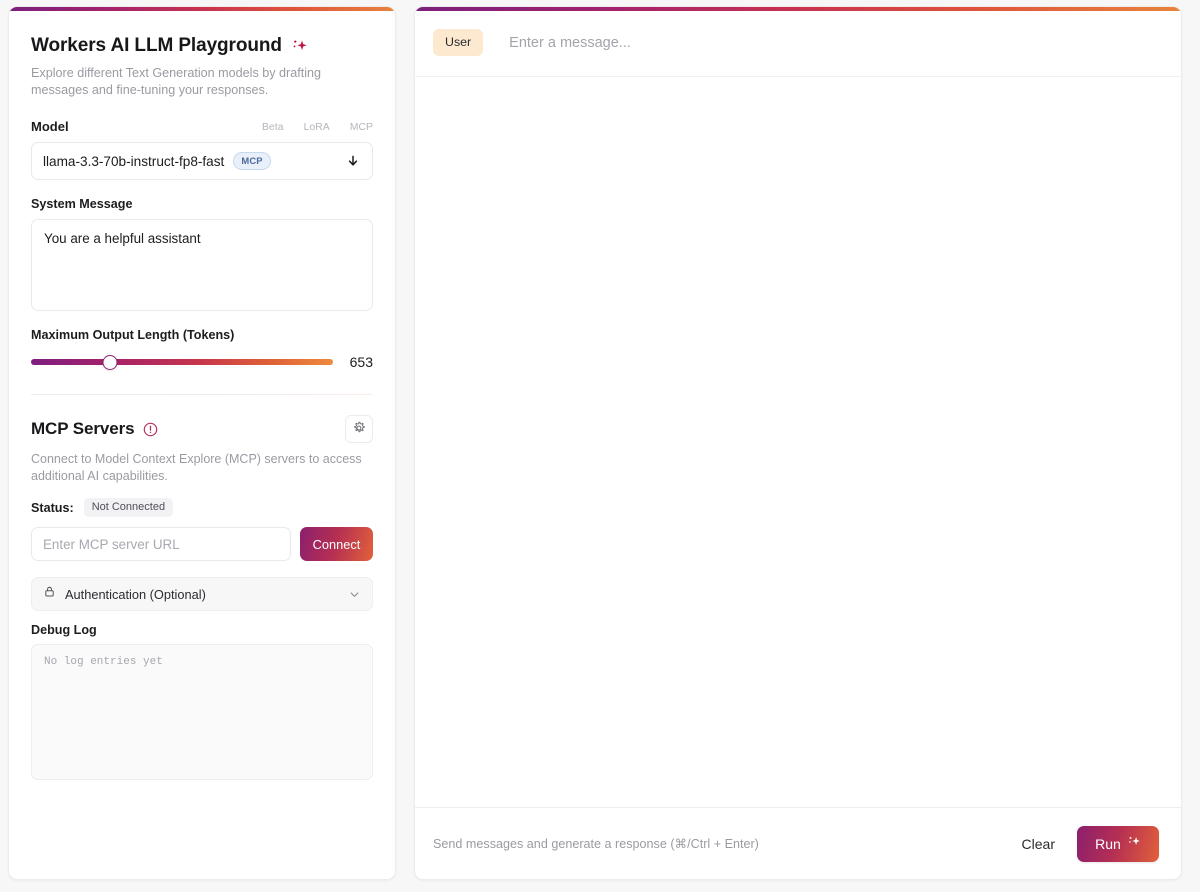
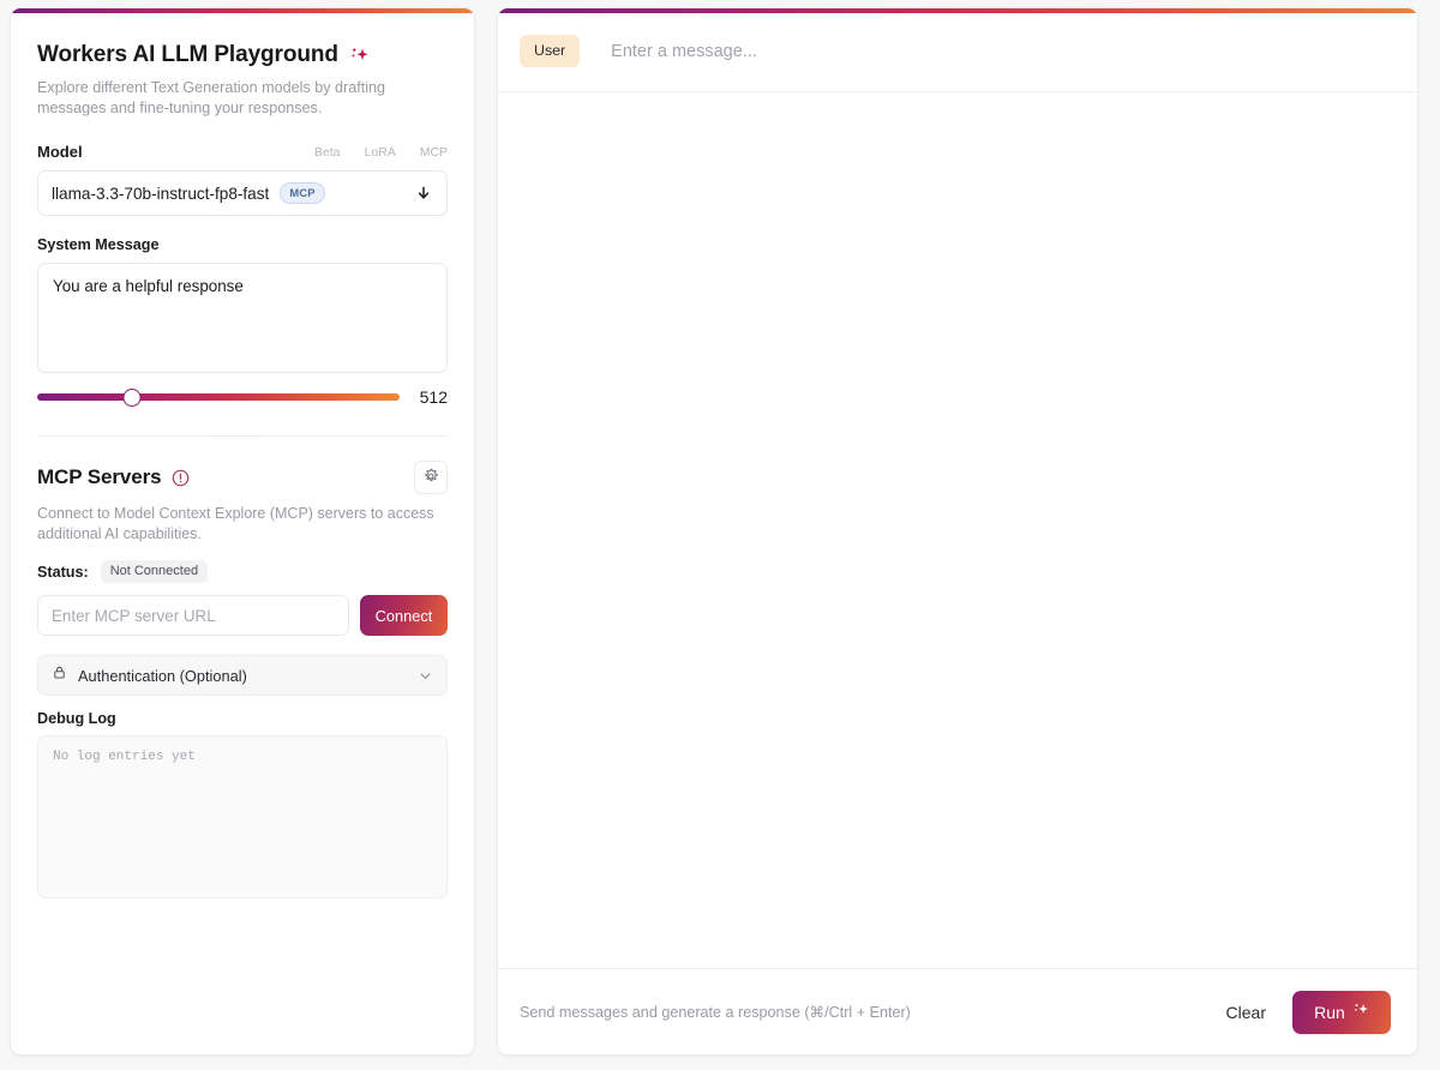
  Workers AI LLM Playground
  Explore different Text Generation models by drafting messages and fine-tuning your responses.
  Model
  Beta
  LoRA
  MCP
  llama-3.3-70b-instruct-fp8-fast
  MCP
  System Message
- You are a helpful assistant
+ You are a helpful response
- Maximum Output Length (Tokens)
- 653
+ 512
  MCP Servers
  Connect to Model Context Explore (MCP) servers to access additional AI capabilities.
  Status:
  Not Connected
  Enter MCP server URL
  Connect
  Authentication (Optional)
  Debug Log
  No log entries yet
  User
  Enter a message...
  Send messages and generate a response (⌘/Ctrl + Enter)
  Clear
  Run
